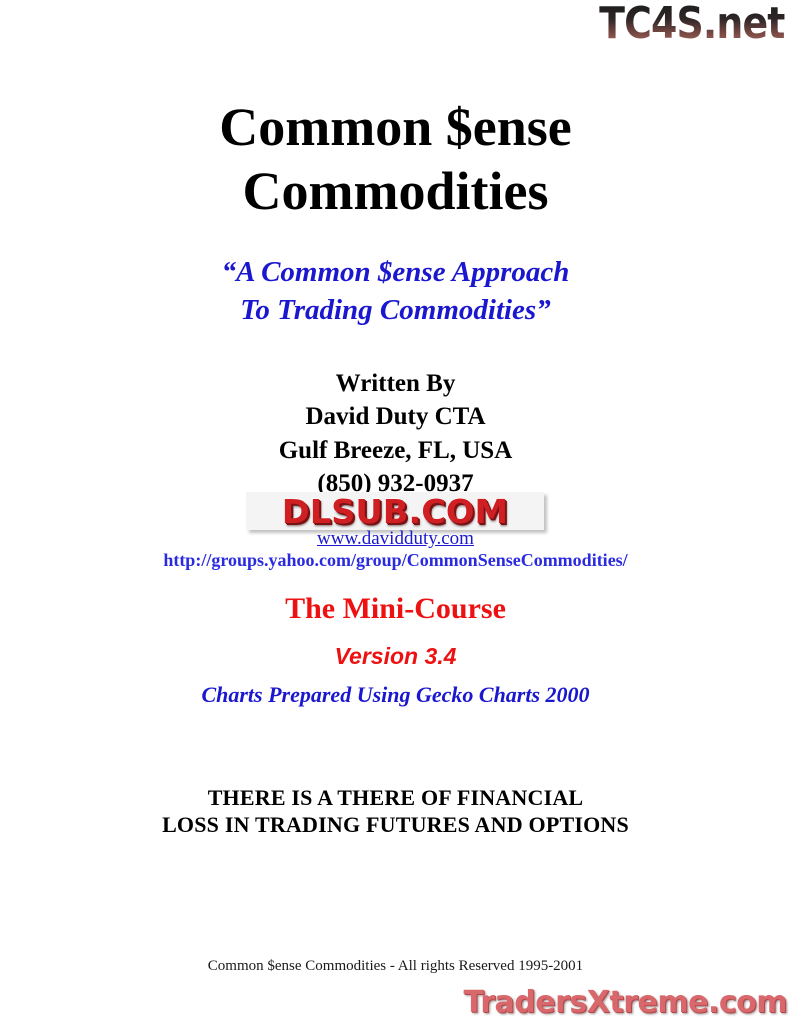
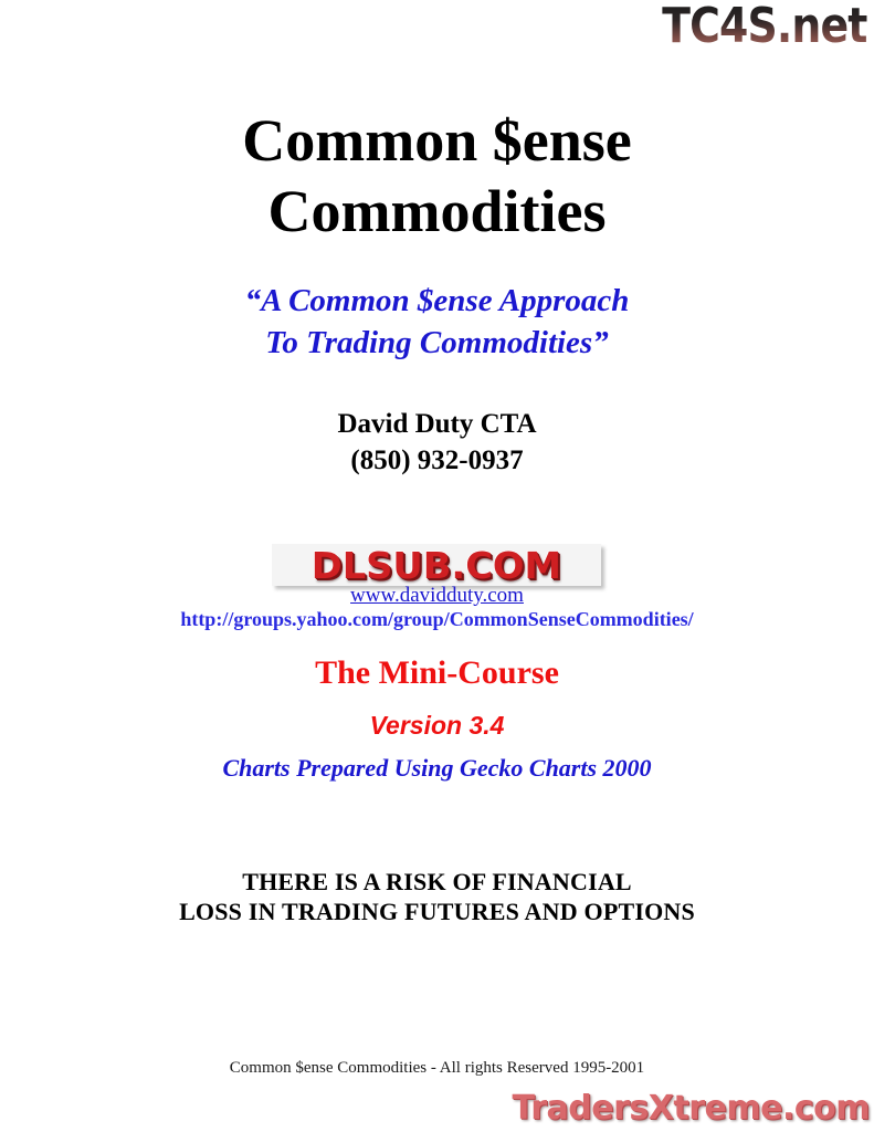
  TC4S.net
  Common $ense
  Commodities
  “A Common $ense Approach
  To Trading Commodities”
- Written By
  David Duty CTA
- Gulf Breeze, FL, USA
  (850) 932-0937
  DLSUB.COM
  www.davidduty.com
  http://groups.yahoo.com/group/CommonSenseCommodities/
  The Mini-Course
  Version 3.4
  Charts Prepared Using Gecko Charts 2000
- THERE IS A THERE OF FINANCIAL
+ THERE IS A RISK OF FINANCIAL
  LOSS IN TRADING FUTURES AND OPTIONS
  Common $ense Commodities - All rights Reserved 1995-2001
  TradersXtreme.com
